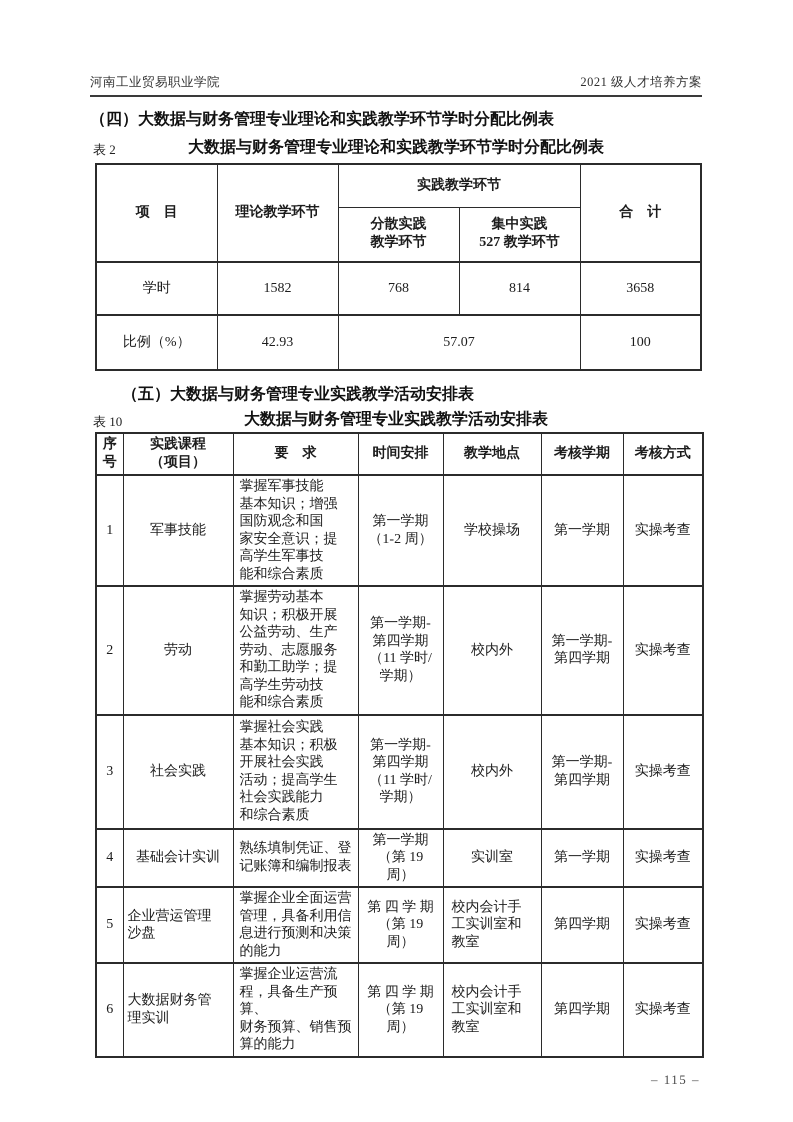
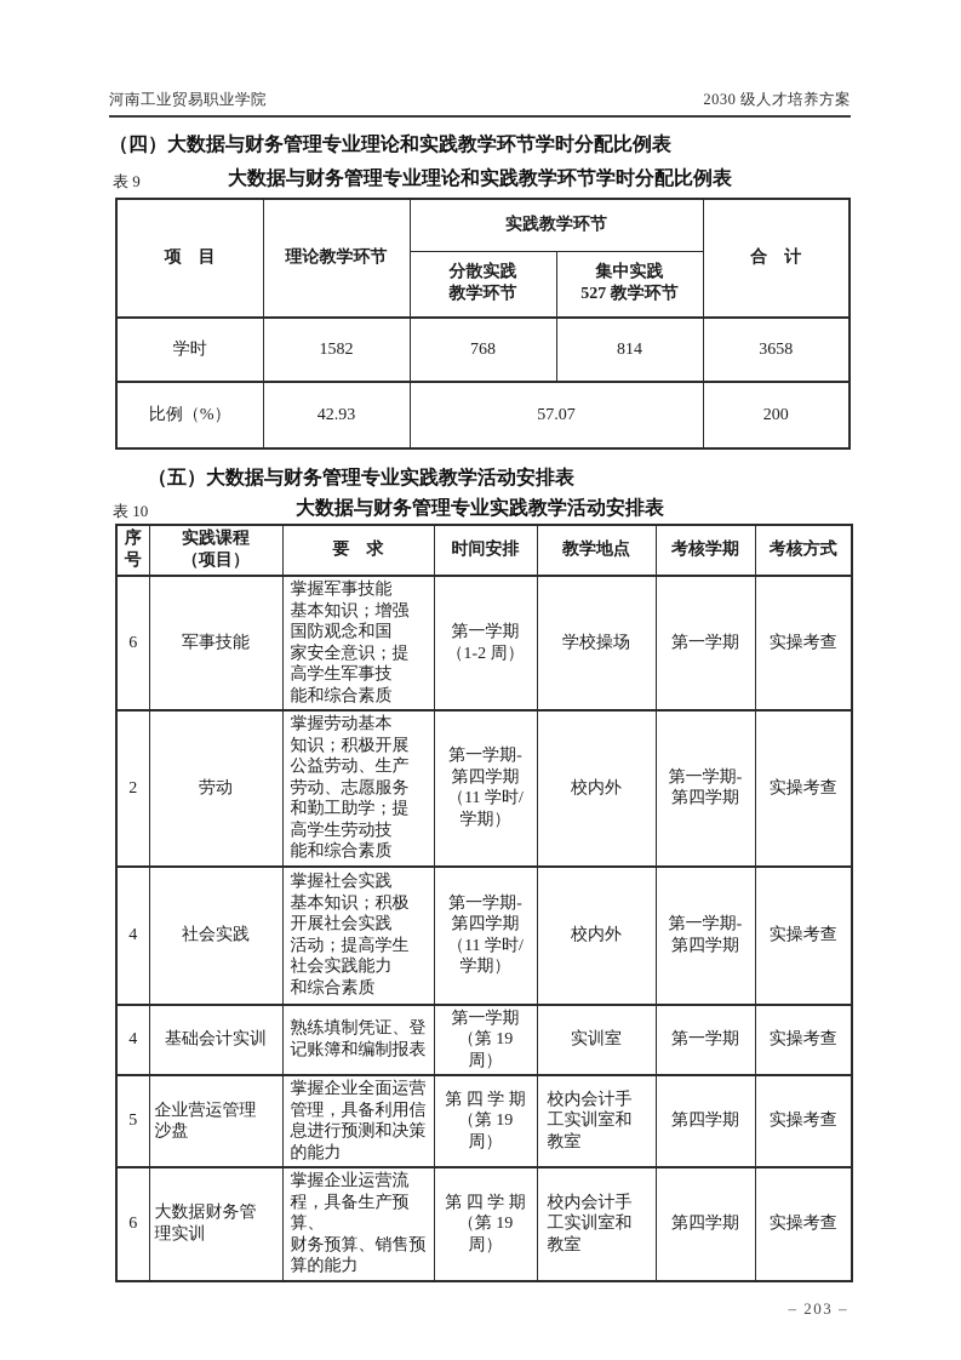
  河南工业贸易职业学院
- 2021 级人才培养方案
+ 2030 级人才培养方案
  （四）大数据与财务管理专业理论和实践教学环节学时分配比例表
- 表 2
+ 表 9
  大数据与财务管理专业理论和实践教学环节学时分配比例表
  项 目	理论教学环节	实践教学环节	合 计
  分散实践 教学环节	集中实践 527 教学环节
  学时	1582	768	814	3658
- 比例（%）	42.93	57.07	100
+ 比例（%）	42.93	57.07	200
  （五）大数据与财务管理专业实践教学活动安排表
  表 10
  大数据与财务管理专业实践教学活动安排表
  序 号	实践课程 （项目）	要 求	时间安排	教学地点	考核学期	考核方式
- 1	军事技能	掌握军事技能 基本知识；增强 国防观念和国 家安全意识；提 高学生军事技 能和综合素质	第一学期 （1-2 周）	学校操场	第一学期	实操考查
+ 6	军事技能	掌握军事技能 基本知识；增强 国防观念和国 家安全意识；提 高学生军事技 能和综合素质	第一学期 （1-2 周）	学校操场	第一学期	实操考查
  2	劳动	掌握劳动基本 知识；积极开展 公益劳动、生产 劳动、志愿服务 和勤工助学；提 高学生劳动技 能和综合素质	第一学期- 第四学期 （11 学时/ 学期）	校内外	第一学期- 第四学期	实操考查
- 3	社会实践	掌握社会实践 基本知识；积极 开展社会实践 活动；提高学生 社会实践能力 和综合素质	第一学期- 第四学期 （11 学时/ 学期）	校内外	第一学期- 第四学期	实操考查
+ 4	社会实践	掌握社会实践 基本知识；积极 开展社会实践 活动；提高学生 社会实践能力 和综合素质	第一学期- 第四学期 （11 学时/ 学期）	校内外	第一学期- 第四学期	实操考查
  4	基础会计实训	熟练填制凭证、登 记账簿和编制报表	第一学期 （第 19 周）	实训室	第一学期	实操考查
  5	企业营运管理 沙盘	掌握企业全面运营 管理，具备利用信 息进行预测和决策 的能力	第 四 学 期 （第 19 周）	校内会计手 工实训室和 教室	第四学期	实操考查
  6	大数据财务管 理实训	掌握企业运营流 程，具备生产预算、 财务预算、销售预 算的能力	第 四 学 期 （第 19 周）	校内会计手 工实训室和 教室	第四学期	实操考查
- – 115 –
+ – 203 –
